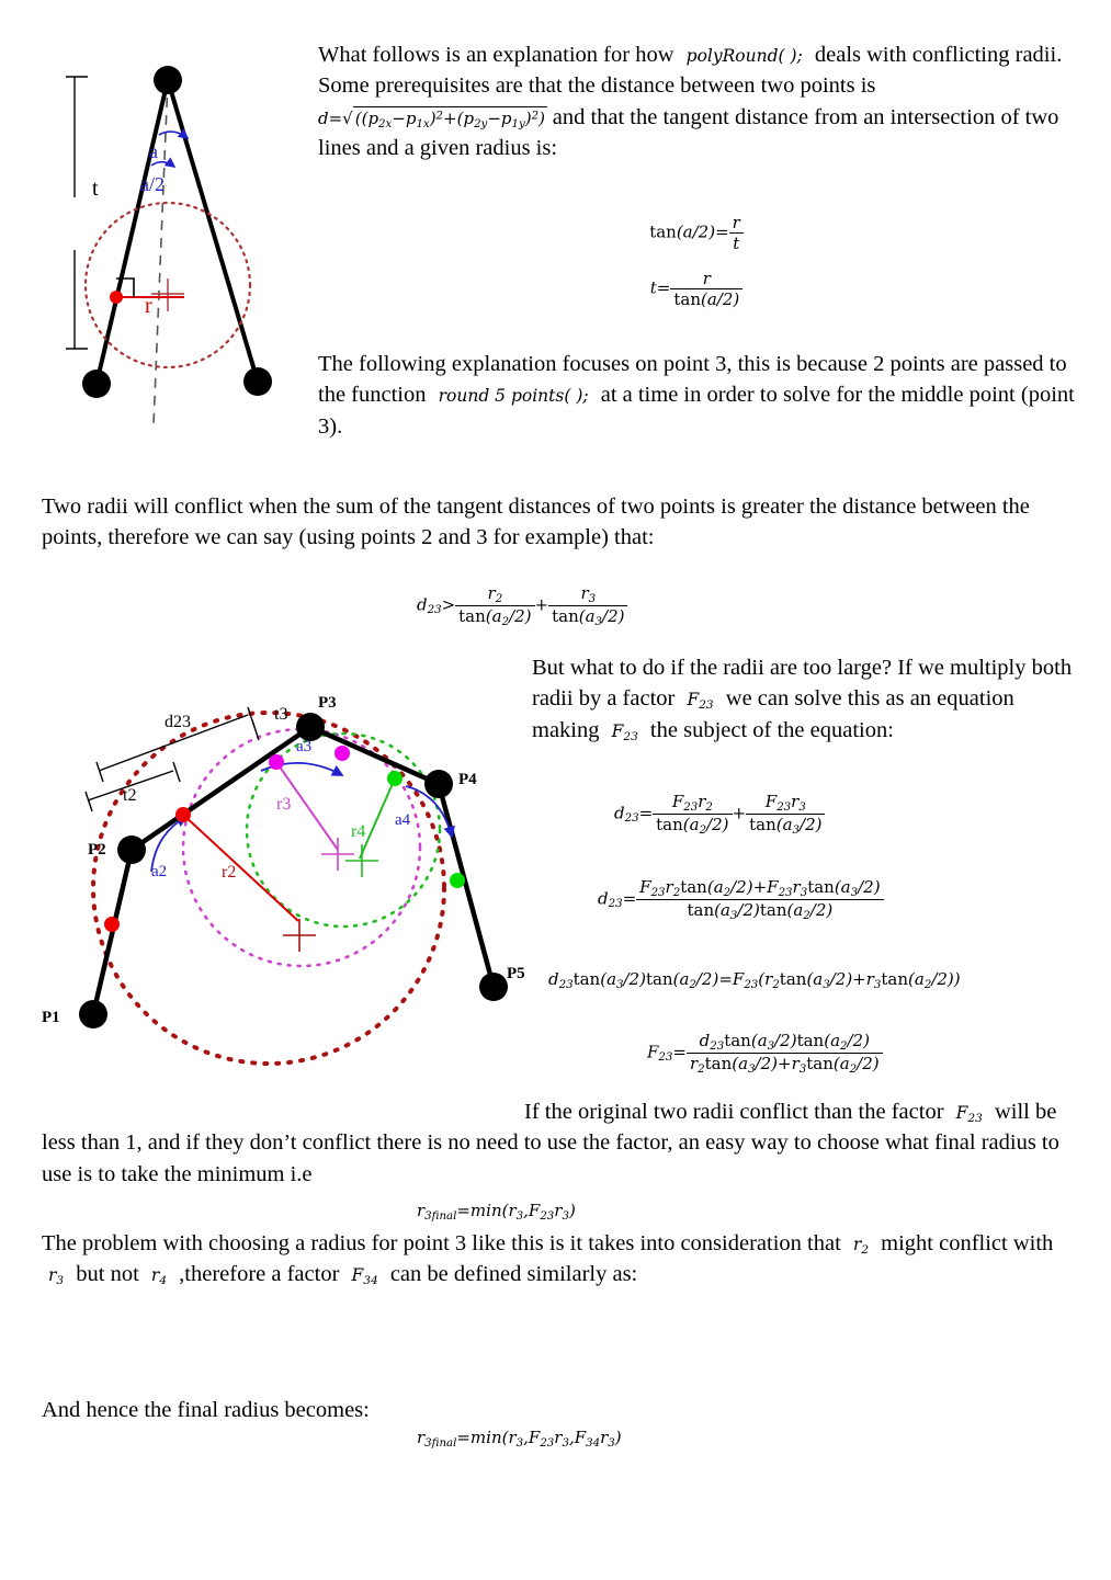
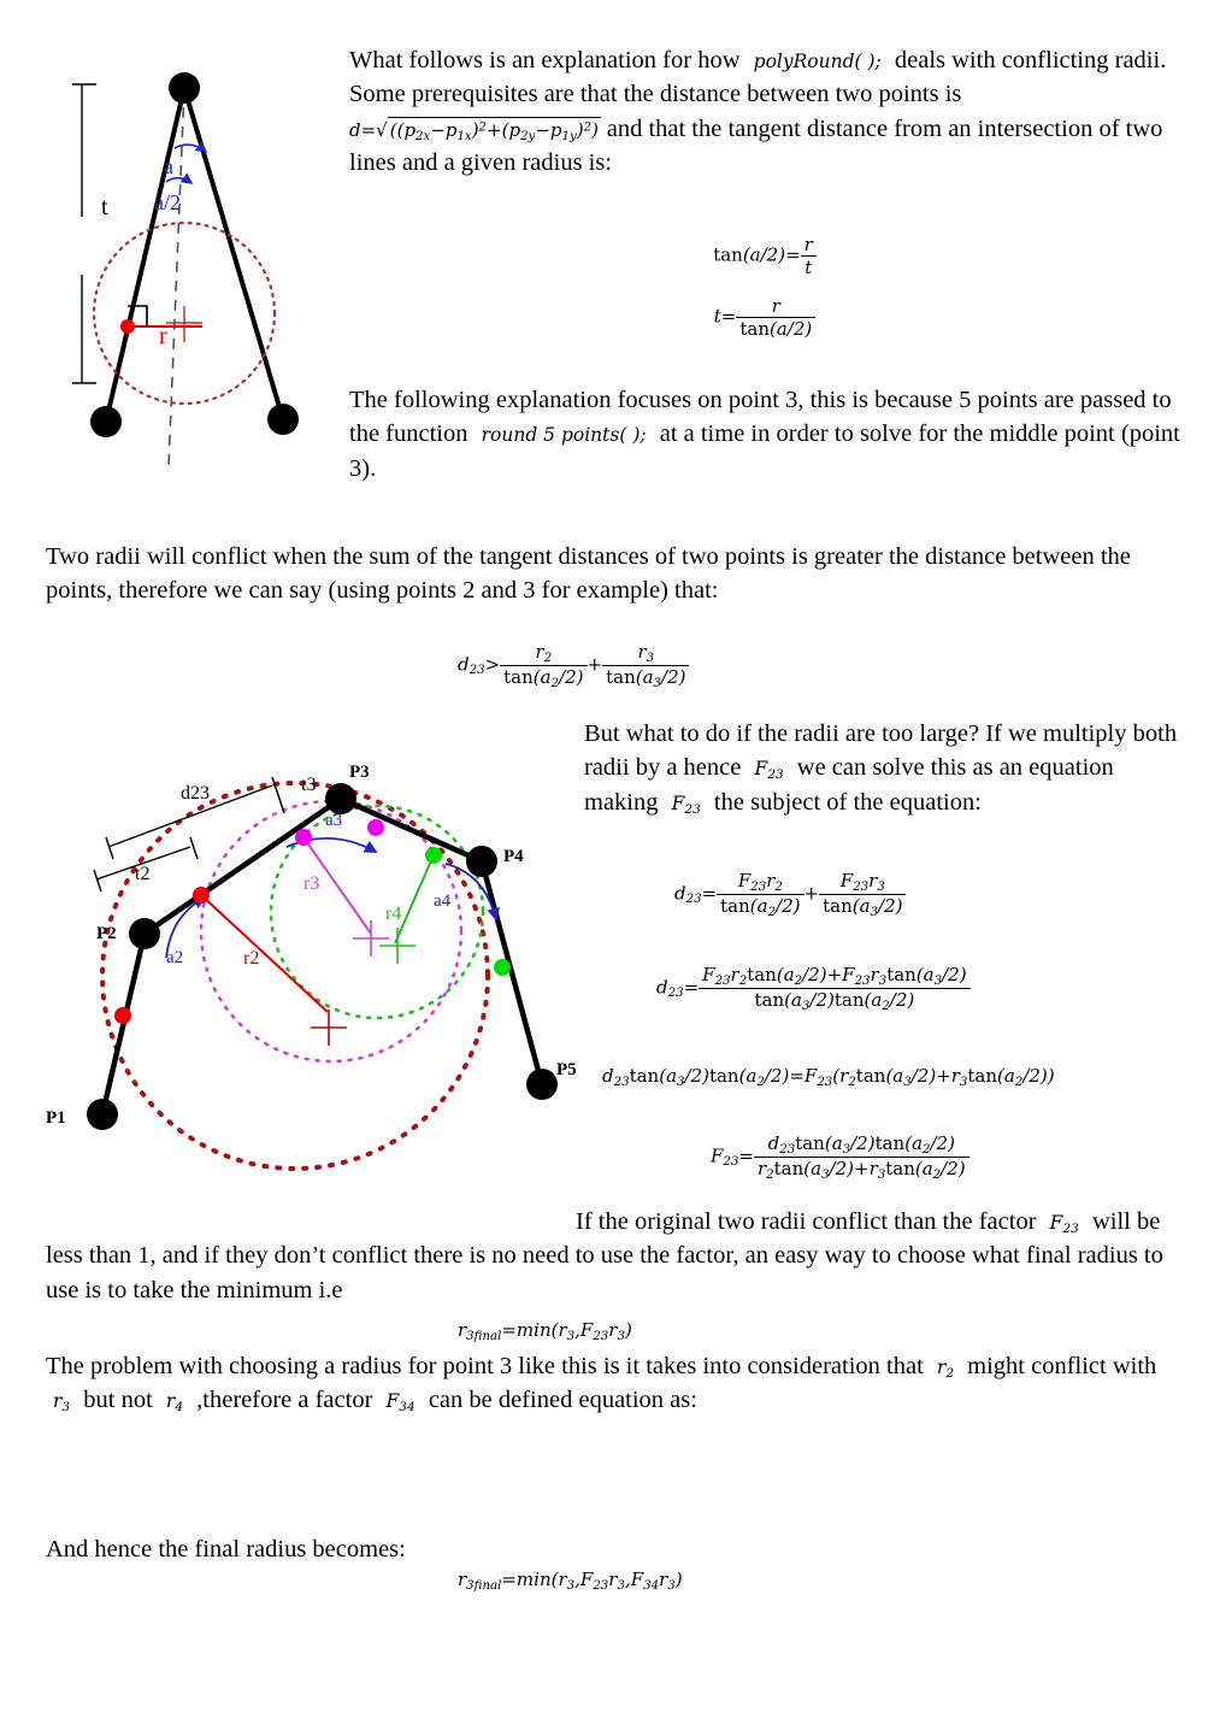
  t
  a
  a/2
  r
  What follows is an explanation for how polyRound( ); deals with conflicting radii. Some prerequisites are that the distance between two points is d=√((p2x−p1x)2+(p2y−p1y)2) and that the tangent distance from an intersection of two lines and a given radius is:
  tan(a/2)=
  r
  t
  t=
  r
  tan(a/2)
- The following explanation focuses on point 3, this is because 2 points are passed to the function round 5 points( ); at a time in order to solve for the middle point (point 3).
+ The following explanation focuses on point 3, this is because 5 points are passed to the function round 5 points( ); at a time in order to solve for the middle point (point 3).
  Two radii will conflict when the sum of the tangent distances of two points is greater the distance between the points, therefore we can say (using points 2 and 3 for example) that:
  d23>
  r2
  tan(a2/2)
  +
  r3
  tan(a3/2)
  P1
  P2
  P3
  P4
  P5
  d23
  t3
  t2
  a2
  a3
  a4
  r2
  r3
  r4
- But what to do if the radii are too large? If we multiply both radii by a factor F23 we can solve this as an equation making F23 the subject of the equation:
+ But what to do if the radii are too large? If we multiply both radii by a hence F23 we can solve this as an equation making F23 the subject of the equation:
  d23=
  F23r2
  tan(a2/2)
  +
  F23r3
  tan(a3/2)
  d23=
  F23r2tan(a2/2)+F23r3tan(a3/2)
  tan(a3/2)tan(a2/2)
  d23tan(a3/2)tan(a2/2)=F23(r2tan(a3/2)+r3tan(a2/2))
  F23=
  d23tan(a3/2)tan(a2/2)
  r2tan(a3/2)+r3tan(a2/2)
  If the original two radii conflict than the factor F23 will be less than 1, and if they don’t conflict there is no need to use the factor, an easy way to choose what final radius to use is to take the minimum i.e
  r3final=min(r3,F23r3)
- The problem with choosing a radius for point 3 like this is it takes into consideration that r2 might conflict with r3 but not r4 ,therefore a factor F34 can be defined similarly as:
+ The problem with choosing a radius for point 3 like this is it takes into consideration that r2 might conflict with r3 but not r4 ,therefore a factor F34 can be defined equation as:
  And hence the final radius becomes:
  r3final=min(r3,F23r3,F34r3)
